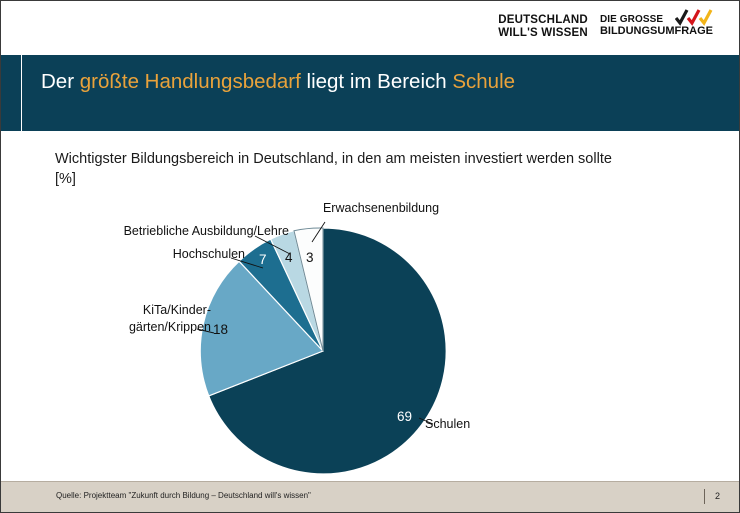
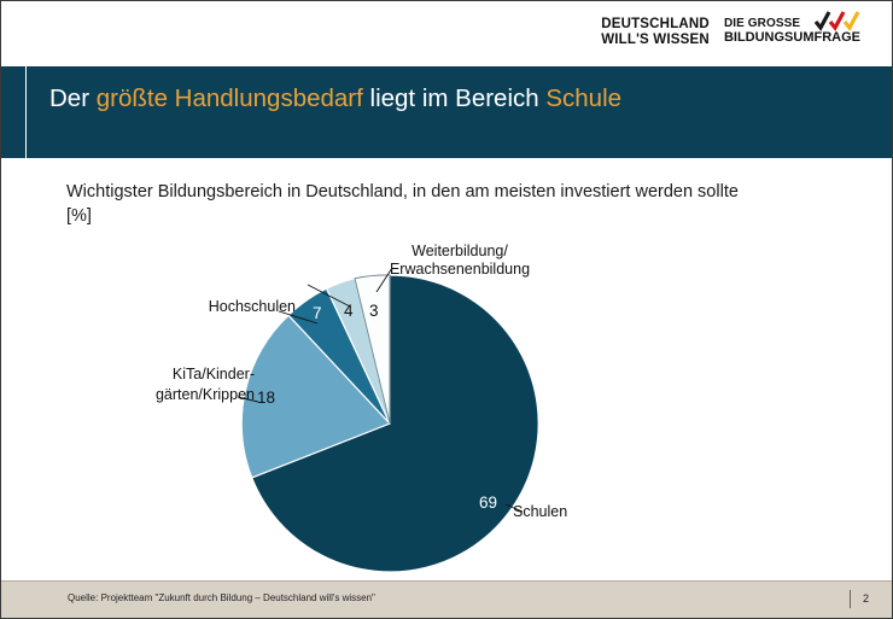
  DEUTSCHLAND
  WILL'S WISSEN
  DIE GROSSE
  BILDUNGSUMFRAGE
  Der größte Handlungsbedarf liegt im Bereich Schule
  Wichtigster Bildungsbereich in Deutschland, in den am meisten investiert werden sollte
  [%]
+ Weiterbildung/
  Erwachsenenbildung
- Betriebliche Ausbildung/Lehre
  Hochschulen
  KiTa/Kinder-
  gärten/Krippen
  Schulen
  3
  4
  7
  18
  69
  Quelle: Projektteam "Zukunft durch Bildung – Deutschland will's wissen"
  2
